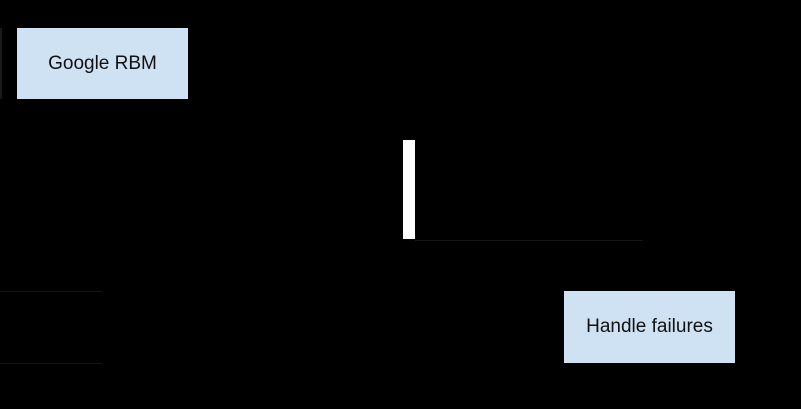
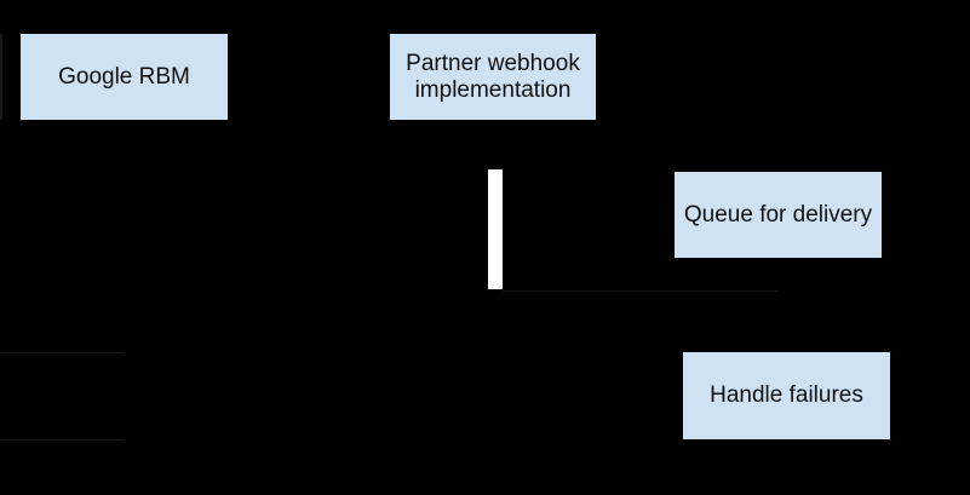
  Google RBM
+ Partner webhook implementation
+ Queue for delivery
  Handle failures
